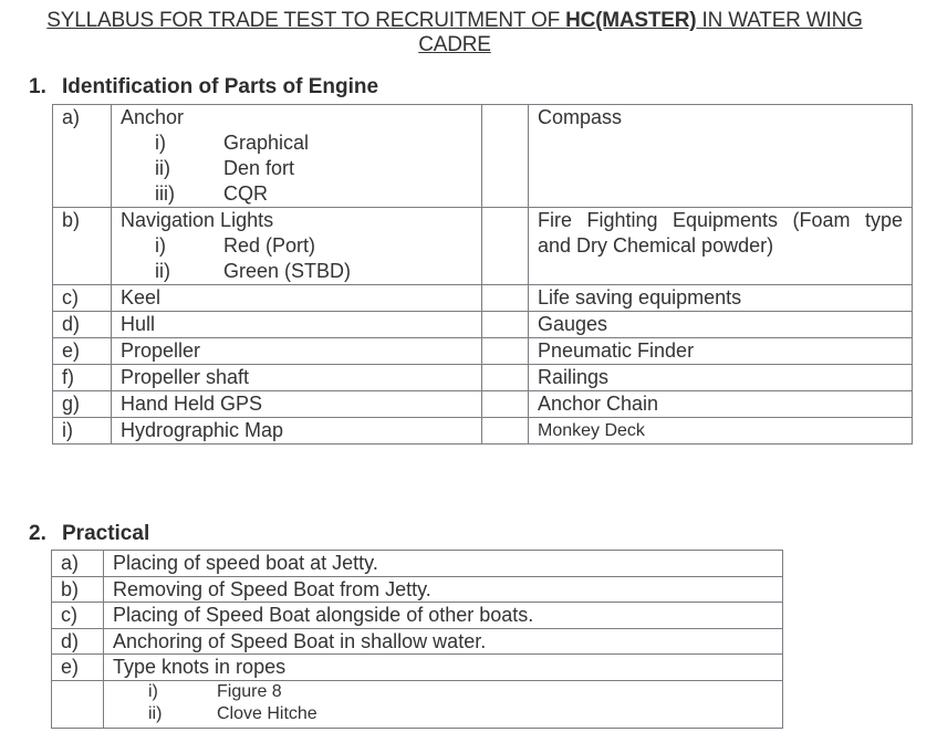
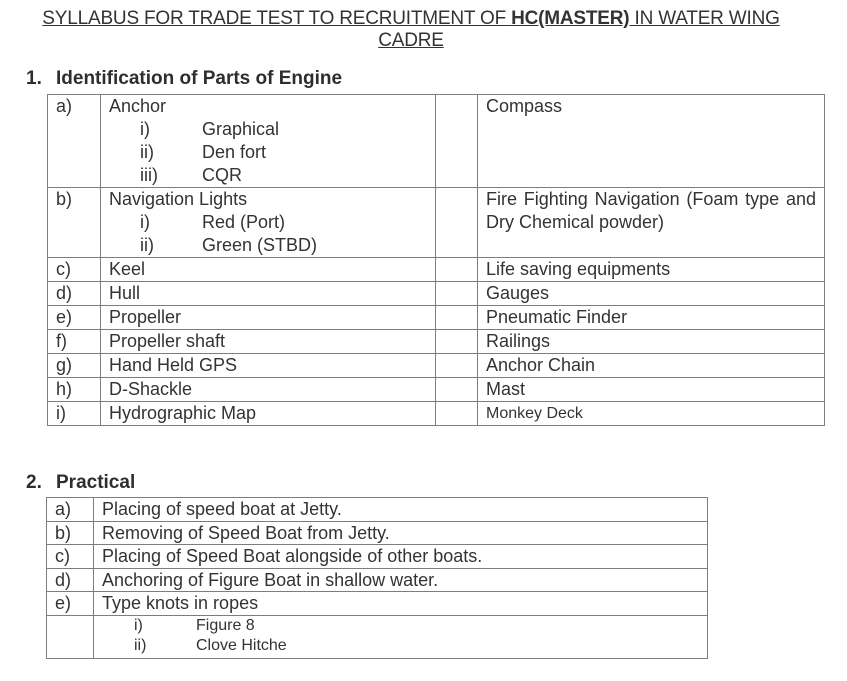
  SYLLABUS FOR TRADE TEST TO RECRUITMENT OF HC(MASTER) IN WATER WING
  CADRE
  1. Identification of Parts of Engine
  a)	Anchor i) Graphical ii) Den fort iii) CQR		Compass
- b)	Navigation Lights i) Red (Port) ii) Green (STBD)		Fire Fighting Equipments (Foam type and Dry Chemical powder)
+ b)	Navigation Lights i) Red (Port) ii) Green (STBD)		Fire Fighting Navigation (Foam type and Dry Chemical powder)
  c)	Keel		Life saving equipments
  d)	Hull		Gauges
  e)	Propeller		Pneumatic Finder
  f)	Propeller shaft		Railings
  g)	Hand Held GPS		Anchor Chain
+ h)	D-Shackle		Mast
  i)	Hydrographic Map		Monkey Deck
  2. Practical
  a)	Placing of speed boat at Jetty.
  b)	Removing of Speed Boat from Jetty.
  c)	Placing of Speed Boat alongside of other boats.
- d)	Anchoring of Speed Boat in shallow water.
+ d)	Anchoring of Figure Boat in shallow water.
  e)	Type knots in ropes
  	i) Figure 8 ii) Clove Hitche
